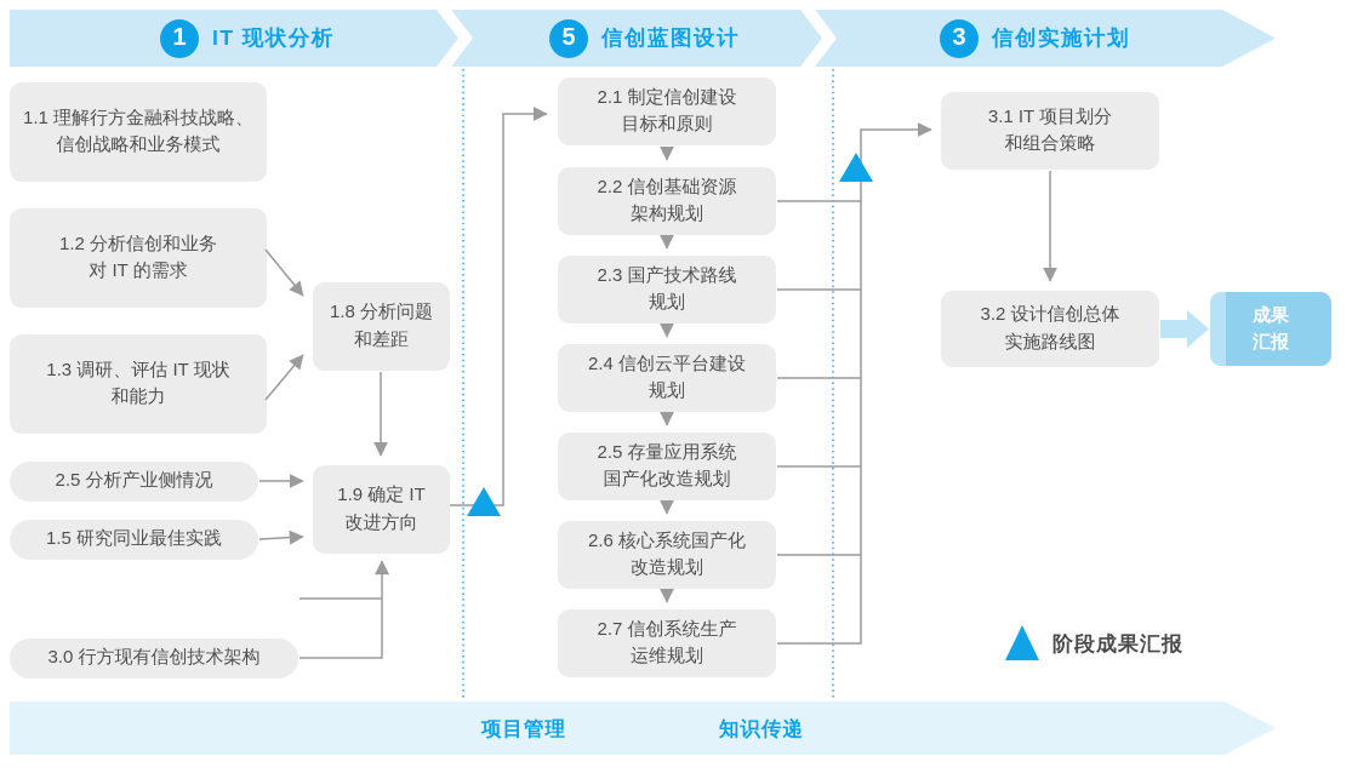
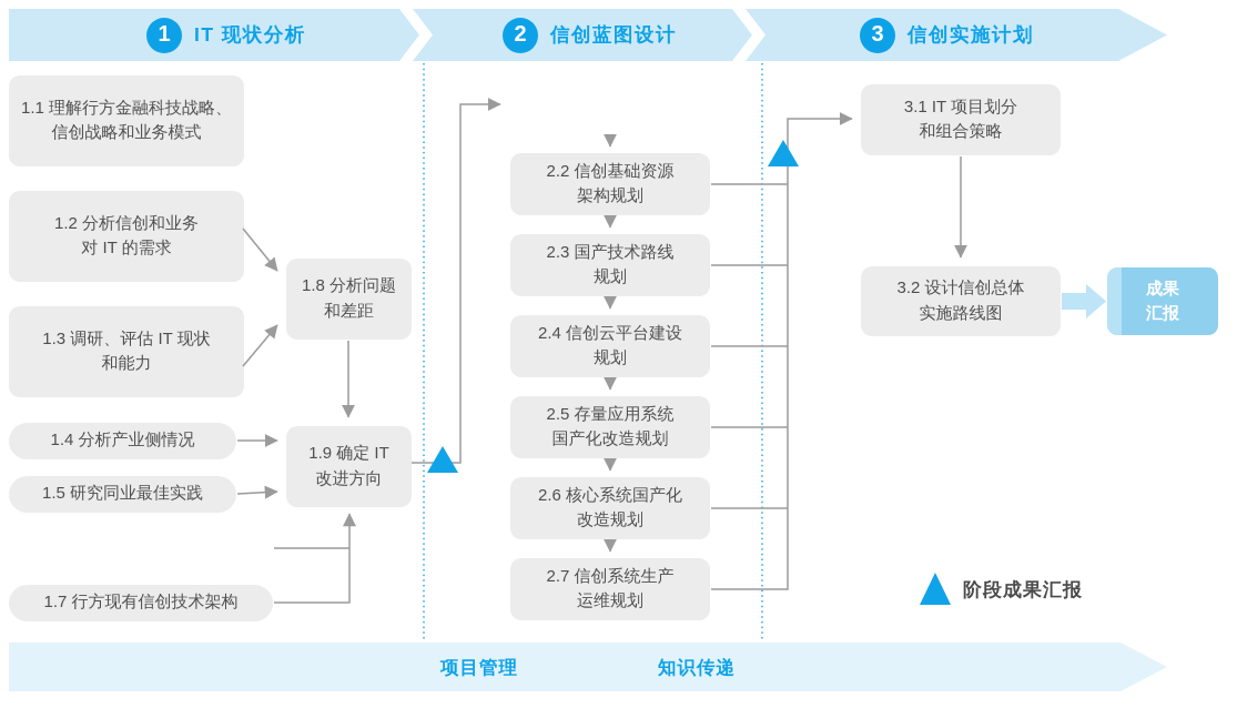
  1
  IT 现状分析
- 5
+ 2
  信创蓝图设计
  3
  信创实施计划
  1.1 理解行方金融科技战略、
  信创战略和业务模式
  1.2 分析信创和业务
  对 IT 的需求
  1.3 调研、评估 IT 现状
  和能力
- 2.5 分析产业侧情况
+ 1.4 分析产业侧情况
  1.5 研究同业最佳实践
- 3.0 行方现有信创技术架构
+ 1.7 行方现有信创技术架构
  1.8 分析问题
  和差距
  1.9 确定 IT
  改进方向
- 2.1 制定信创建设
- 目标和原则
  2.2 信创基础资源
  架构规划
  2.3 国产技术路线
  规划
  2.4 信创云平台建设
  规划
  2.5 存量应用系统
  国产化改造规划
  2.6 核心系统国产化
  改造规划
  2.7 信创系统生产
  运维规划
  3.1 IT 项目划分
  和组合策略
  3.2 设计信创总体
  实施路线图
  成果
  汇报
  阶段成果汇报
  项目管理
  知识传递
